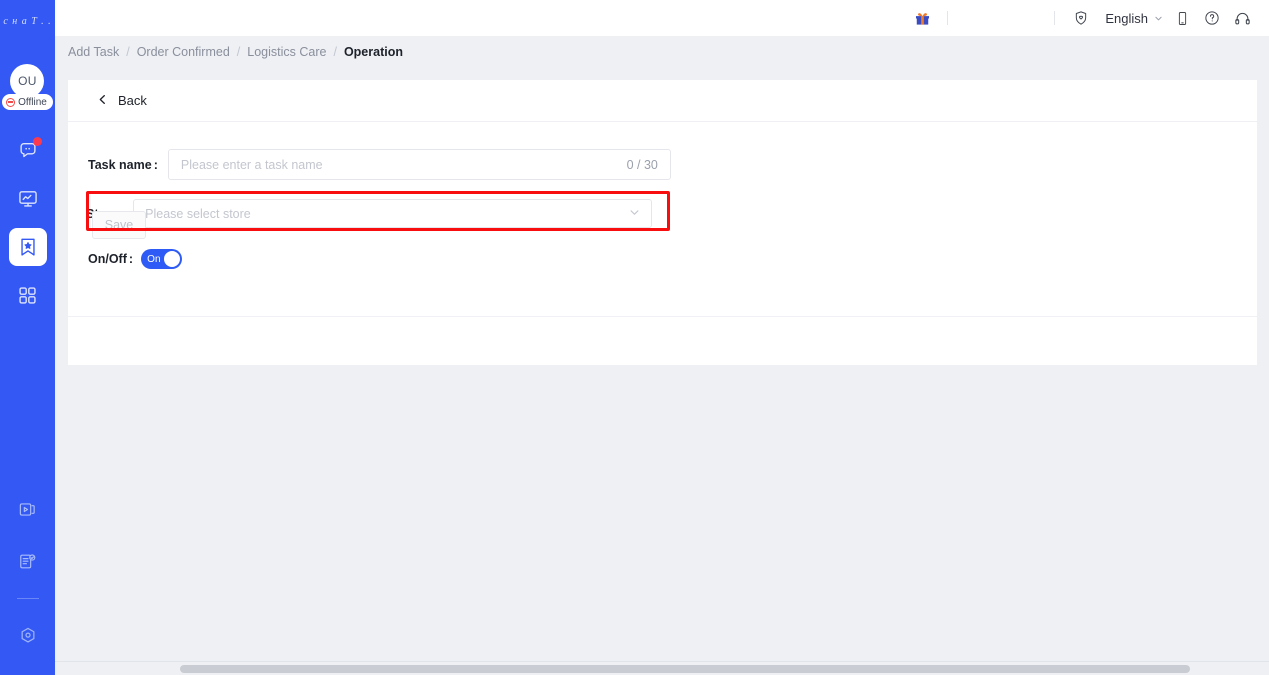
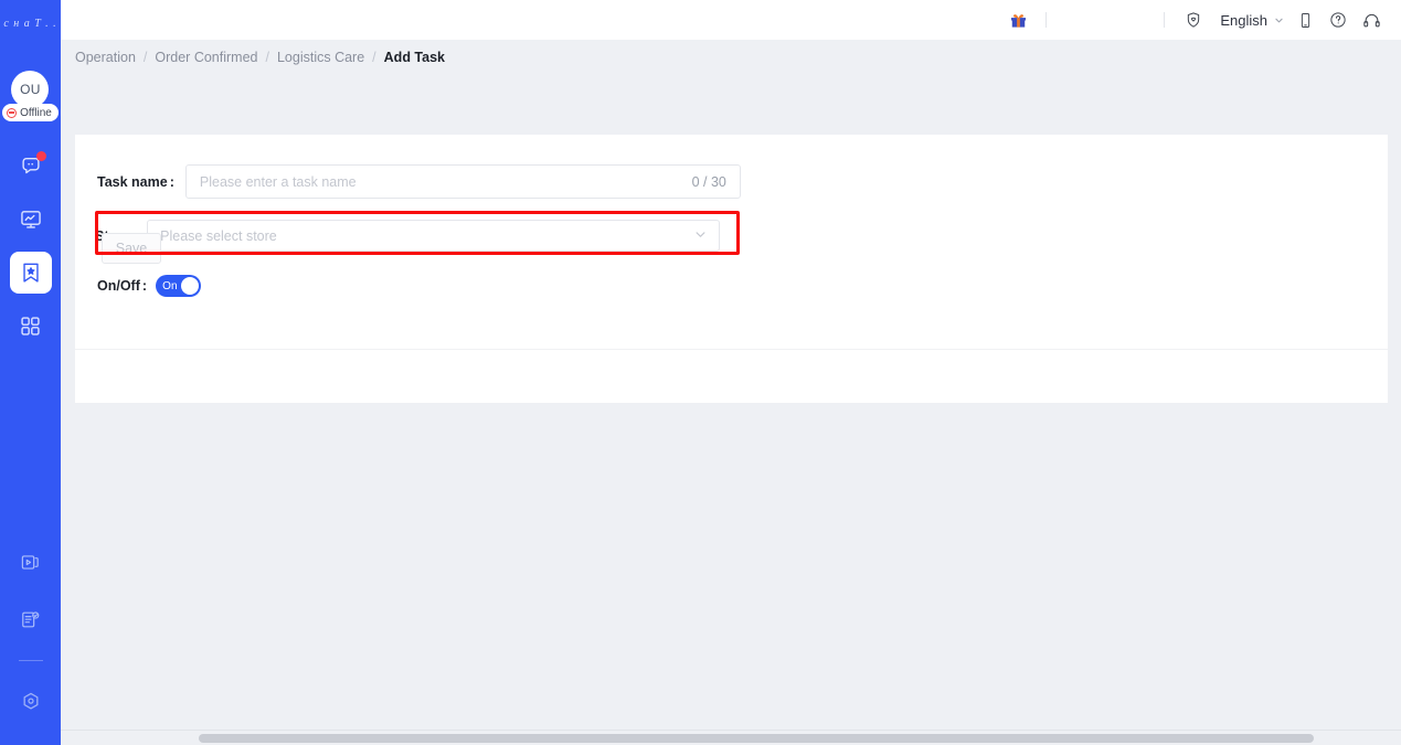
  c н a T . .
  OU
  Offline
  English
- Add Task
+ Operation
  /
  Order Confirmed
  /
  Logistics Care
  /
- Operation
+ Add Task
- Back
  Task name :
  Please enter a task name
  0 / 30
  Please select store
  On/Off :
  On
  Save
